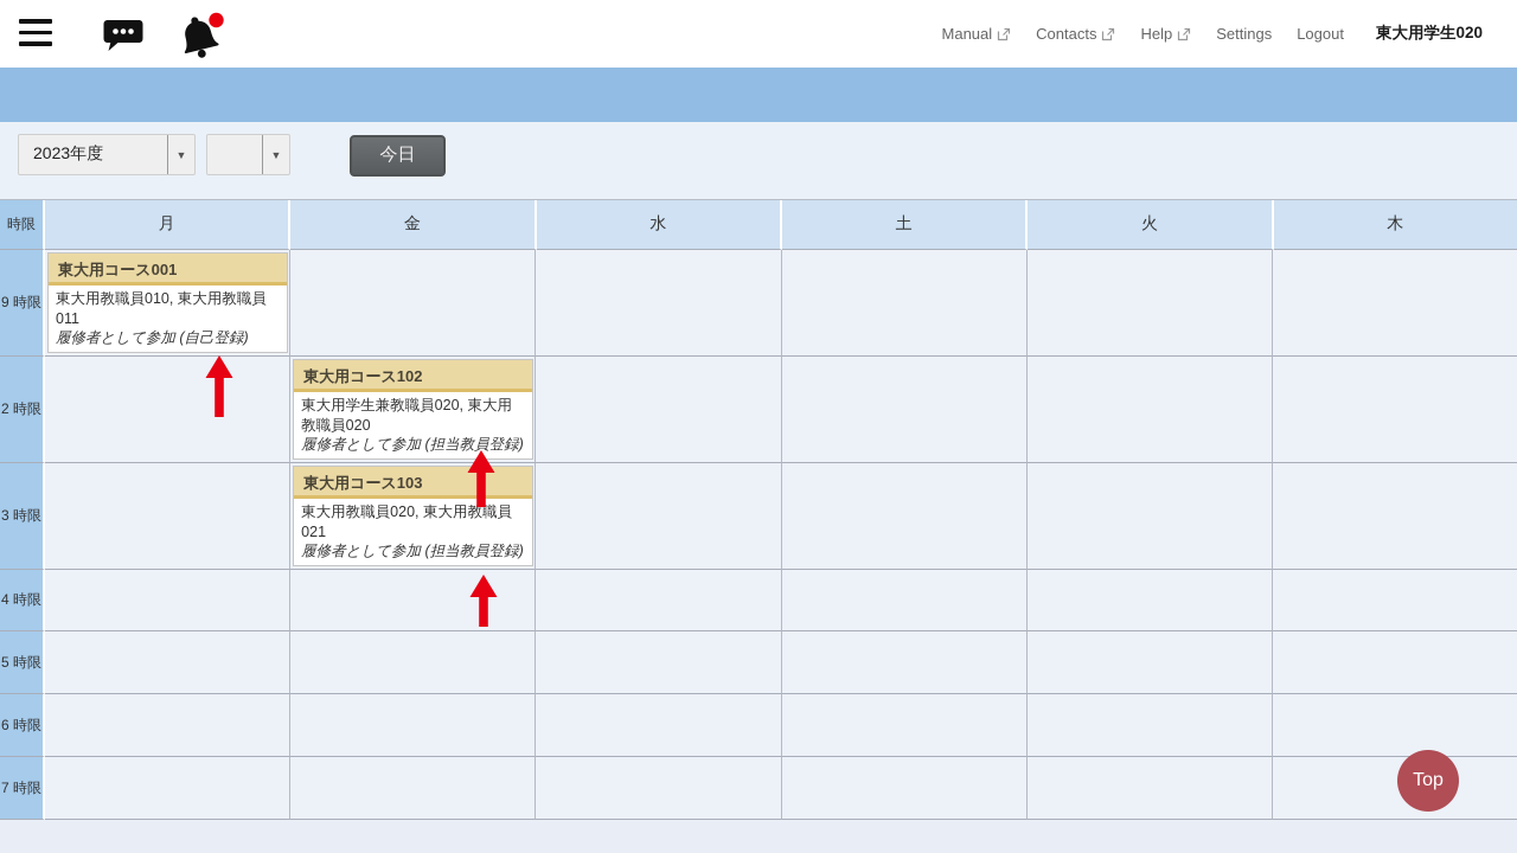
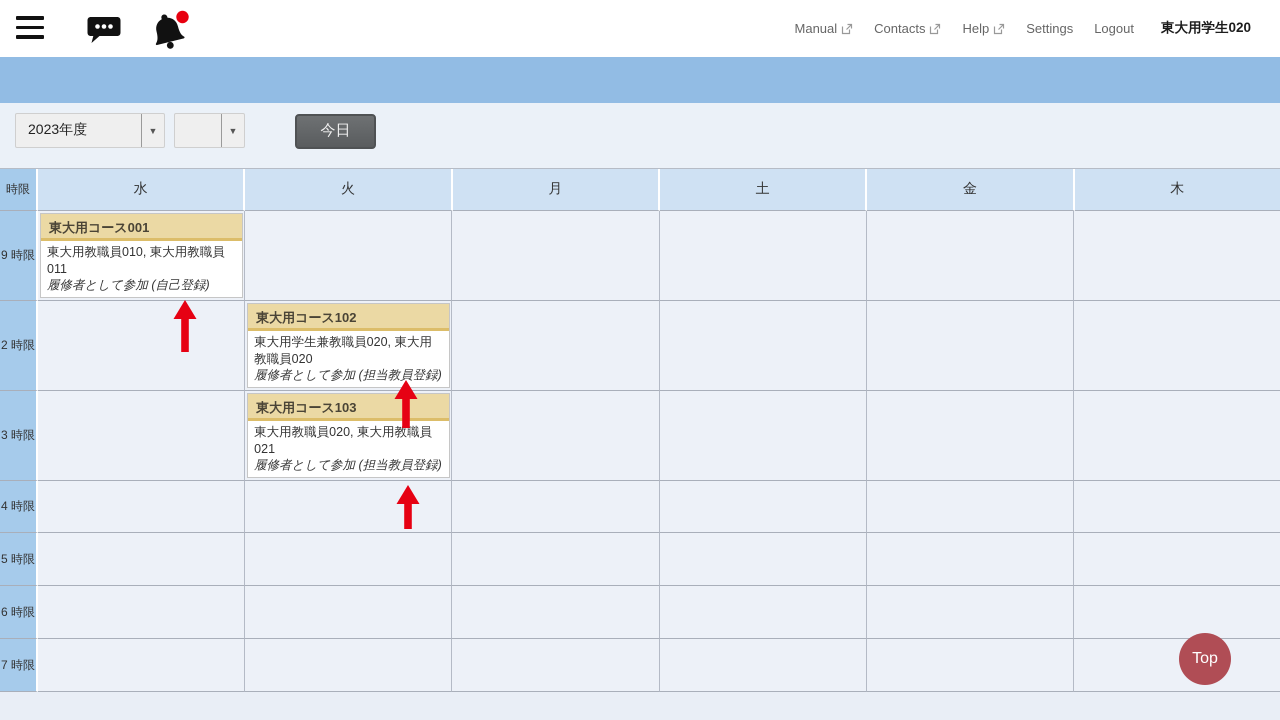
  Manual
  Contacts
  Help
  Settings
  Logout
  東大用学生020
  2023年度
  ▼
  ▼
  今日
  時限
- 月
+ 水
- 金
+ 火
- 水
+ 月
  土
- 火
+ 金
  木
  9 時限
  東大用コース001
  東大用教職員010, 東大用教職員011
  履修者として参加 (自己登録)
  2 時限
  東大用コース102
  東大用学生兼教職員020, 東大用教職員020
  履修者として参加 (担当教員登録)
  3 時限
  東大用コース103
  東大用教職員020, 東大用教職員021
  履修者として参加 (担当教員登録)
  4 時限
  5 時限
  6 時限
  7 時限
  Top
